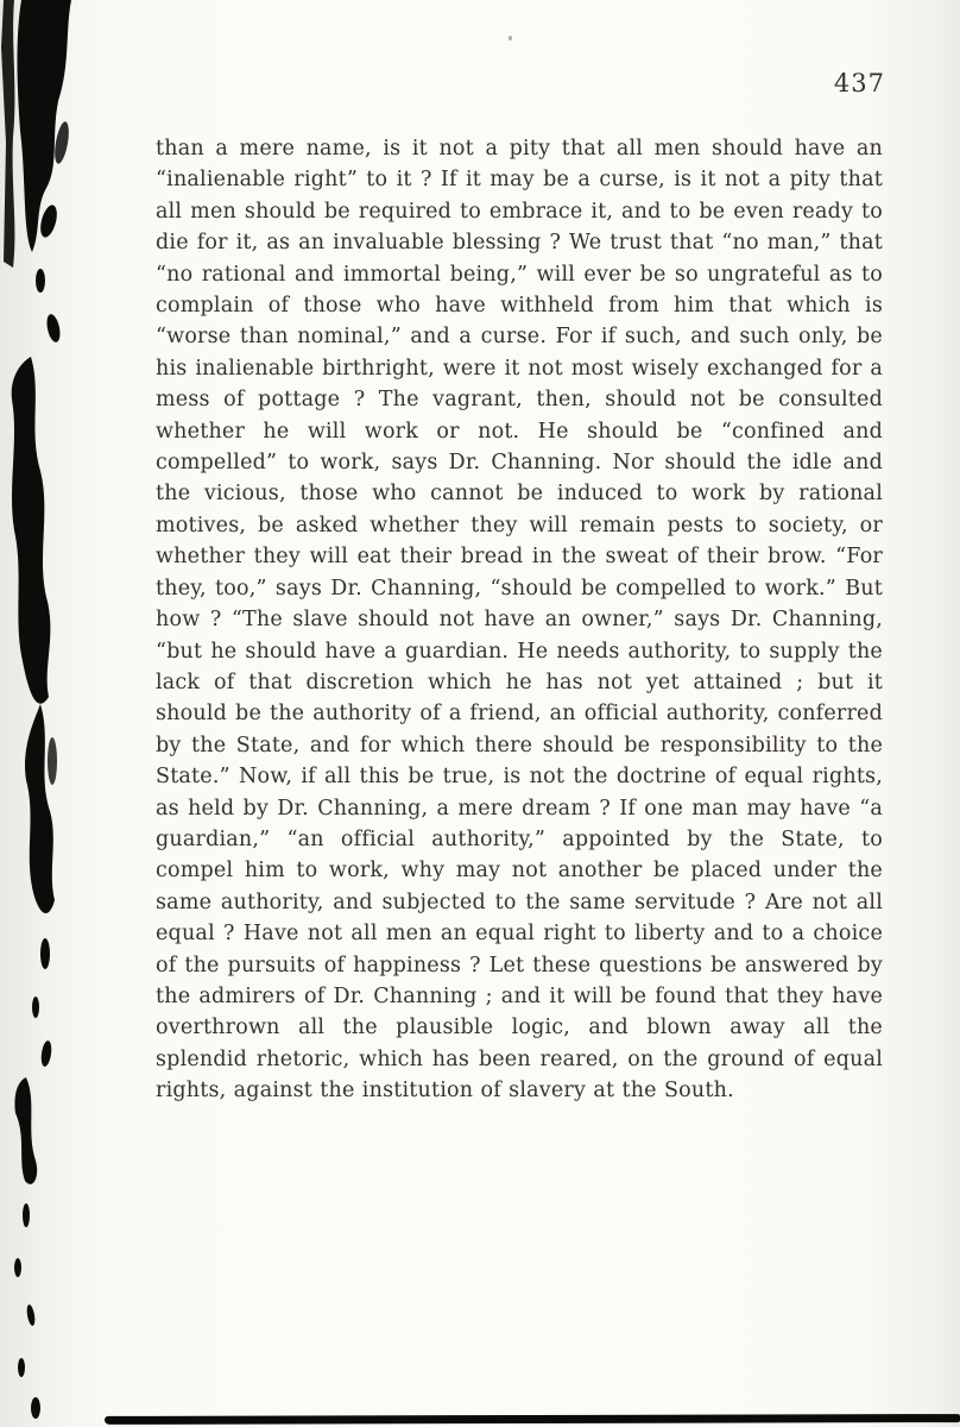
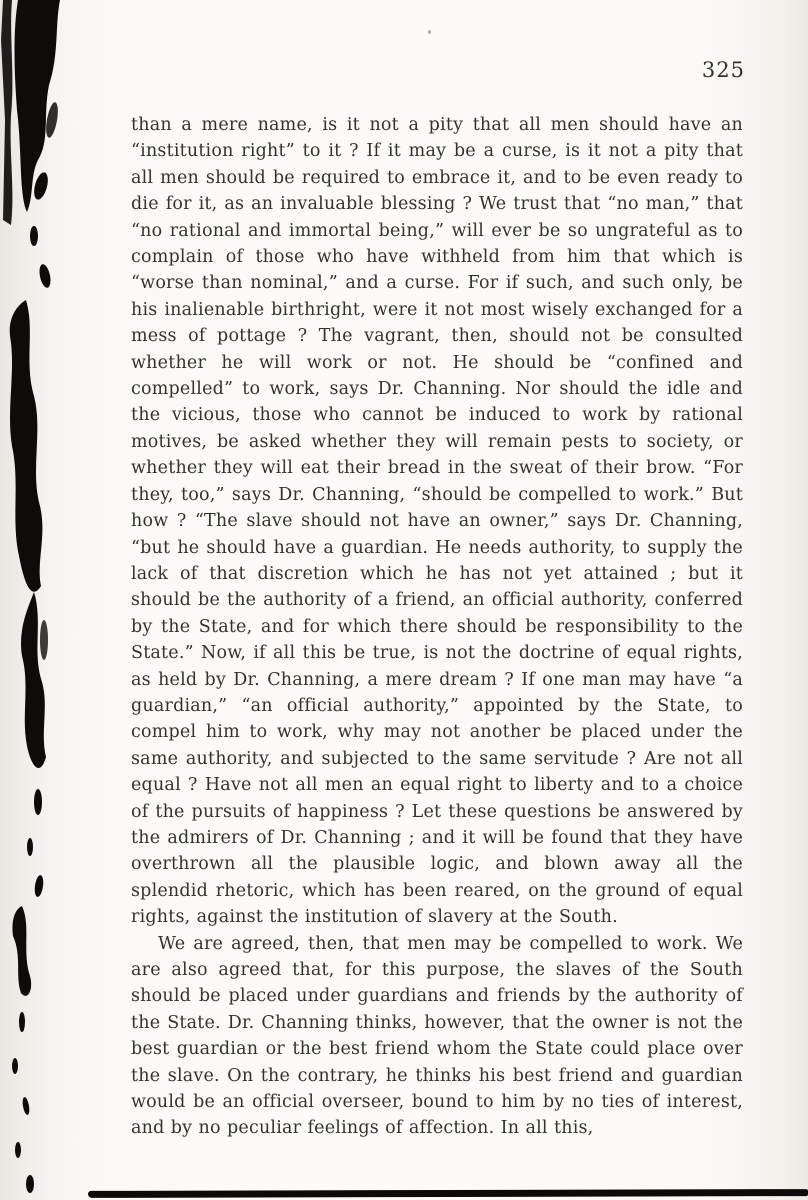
- 437
+ 325
- than a mere name, is it not a pity that all men should have an “inalienable right” to it ? If it may be a curse, is it not a pity that all men should be required to embrace it, and to be even ready to die for it, as an invaluable blessing ? We trust that “no man,” that “no rational and immortal being,” will ever be so ungrateful as to complain of those who have withheld from him that which is “worse than nominal,” and a curse. For if such, and such only, be his inalienable birthright, were it not most wisely exchanged for a mess of pottage ? The vagrant, then, should not be consulted whether he will work or not. He should be “confined and compelled” to work, says Dr. Channing. Nor should the idle and the vicious, those who cannot be induced to work by rational motives, be asked whether they will remain pests to society, or whether they will eat their bread in the sweat of their brow. “For they, too,” says Dr. Channing, “should be compelled to work.” But how ? “The slave should not have an owner,” says Dr. Channing, “but he should have a guardian. He needs authority, to supply the lack of that discretion which he has not yet attained ; but it should be the authority of a friend, an official authority, conferred by the State, and for which there should be responsibility to the State.” Now, if all this be true, is not the doctrine of equal rights, as held by Dr. Channing, a mere dream ? If one man may have “a guardian,” “an official authority,” appointed by the State, to compel him to work, why may not another be placed under the same authority, and subjected to the same servitude ? Are not all equal ? Have not all men an equal right to liberty and to a choice of the pursuits of happiness ? Let these questions be answered by the admirers of Dr. Channing ; and it will be found that they have overthrown all the plausible logic, and blown away all the splendid rhetoric, which has been reared, on the ground of equal rights, against the institution of slavery at the South.
+ than a mere name, is it not a pity that all men should have an “institution right” to it ? If it may be a curse, is it not a pity that all men should be required to embrace it, and to be even ready to die for it, as an invaluable blessing ? We trust that “no man,” that “no rational and immortal being,” will ever be so ungrateful as to complain of those who have withheld from him that which is “worse than nominal,” and a curse. For if such, and such only, be his inalienable birthright, were it not most wisely exchanged for a mess of pottage ? The vagrant, then, should not be consulted whether he will work or not. He should be “confined and compelled” to work, says Dr. Channing. Nor should the idle and the vicious, those who cannot be induced to work by rational motives, be asked whether they will remain pests to society, or whether they will eat their bread in the sweat of their brow. “For they, too,” says Dr. Channing, “should be compelled to work.” But how ? “The slave should not have an owner,” says Dr. Channing, “but he should have a guardian. He needs authority, to supply the lack of that discretion which he has not yet attained ; but it should be the authority of a friend, an official authority, conferred by the State, and for which there should be responsibility to the State.” Now, if all this be true, is not the doctrine of equal rights, as held by Dr. Channing, a mere dream ? If one man may have “a guardian,” “an official authority,” appointed by the State, to compel him to work, why may not another be placed under the same authority, and subjected to the same servitude ? Are not all equal ? Have not all men an equal right to liberty and to a choice of the pursuits of happiness ? Let these questions be answered by the admirers of Dr. Channing ; and it will be found that they have overthrown all the plausible logic, and blown away all the splendid rhetoric, which has been reared, on the ground of equal rights, against the institution of slavery at the South.
+ We are agreed, then, that men may be compelled to work. We are also agreed that, for this purpose, the slaves of the South should be placed under guardians and friends by the authority of the State. Dr. Channing thinks, however, that the owner is not the best guardian or the best friend whom the State could place over the slave. On the contrary, he thinks his best friend and guardian would be an official overseer, bound to him by no ties of interest, and by no peculiar feelings of affection. In all this,
